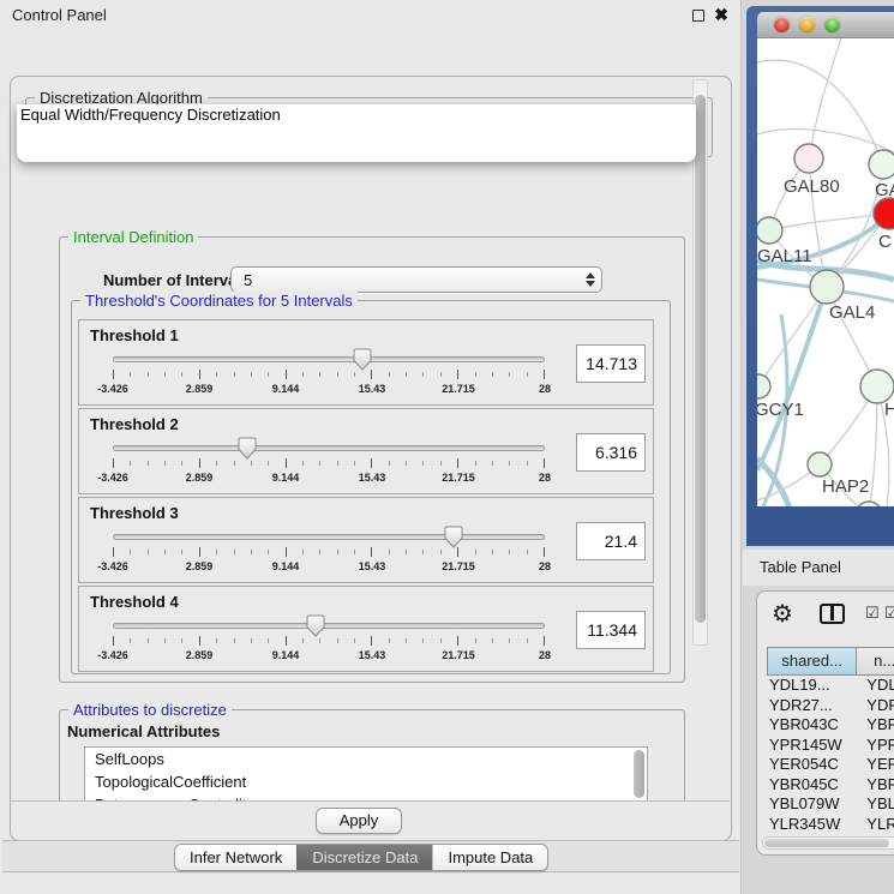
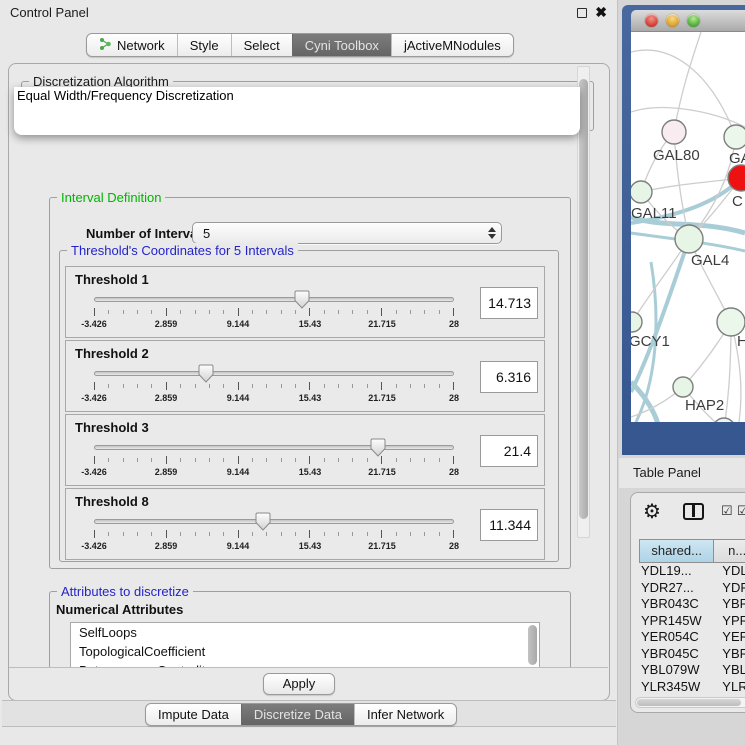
  Control Panel
  ✖
+ Network
+ Style
+ Select
+ Cyni Toolbox
+ jActiveMNodules
  Discretization Algorithm
  Equal Width/Frequency Discretization
  Interval Definition
  Number of Interv
  5
  Threshold's Coordinates for 5 Intervals
  Threshold 1
  -3.426
  2.859
  9.144
  15.43
  21.715
  28
  14.713
  Threshold 2
  -3.426
  2.859
  9.144
  15.43
  21.715
  28
  6.316
  Threshold 3
  -3.426
  2.859
  9.144
  15.43
  21.715
  28
  21.4
- Threshold 4
+ Threshold 8
  -3.426
  2.859
  9.144
  15.43
  21.715
  28
  11.344
  Attributes to discretize
  Numerical Attributes
  SelfLoops
  TopologicalCoefficient
  Apply
- Infer Network
+ Impute Data
  Discretize Data
- Impute Data
+ Infer Network
  GAL80
  C
  GAL11
  GAL4
  GCY1
  H
  HAP2
  Table Panel
  ⚙
  ☑
  ☑
  shared...
  n...
  YDL19...
  YDL
  YDR27...
  YBR043C
  YBR
  YPR145W
  YPR
  YER054C
  YER
  YBR045C
  YBR
  YBL079W
  YBL
  YLR345W
  YLR
